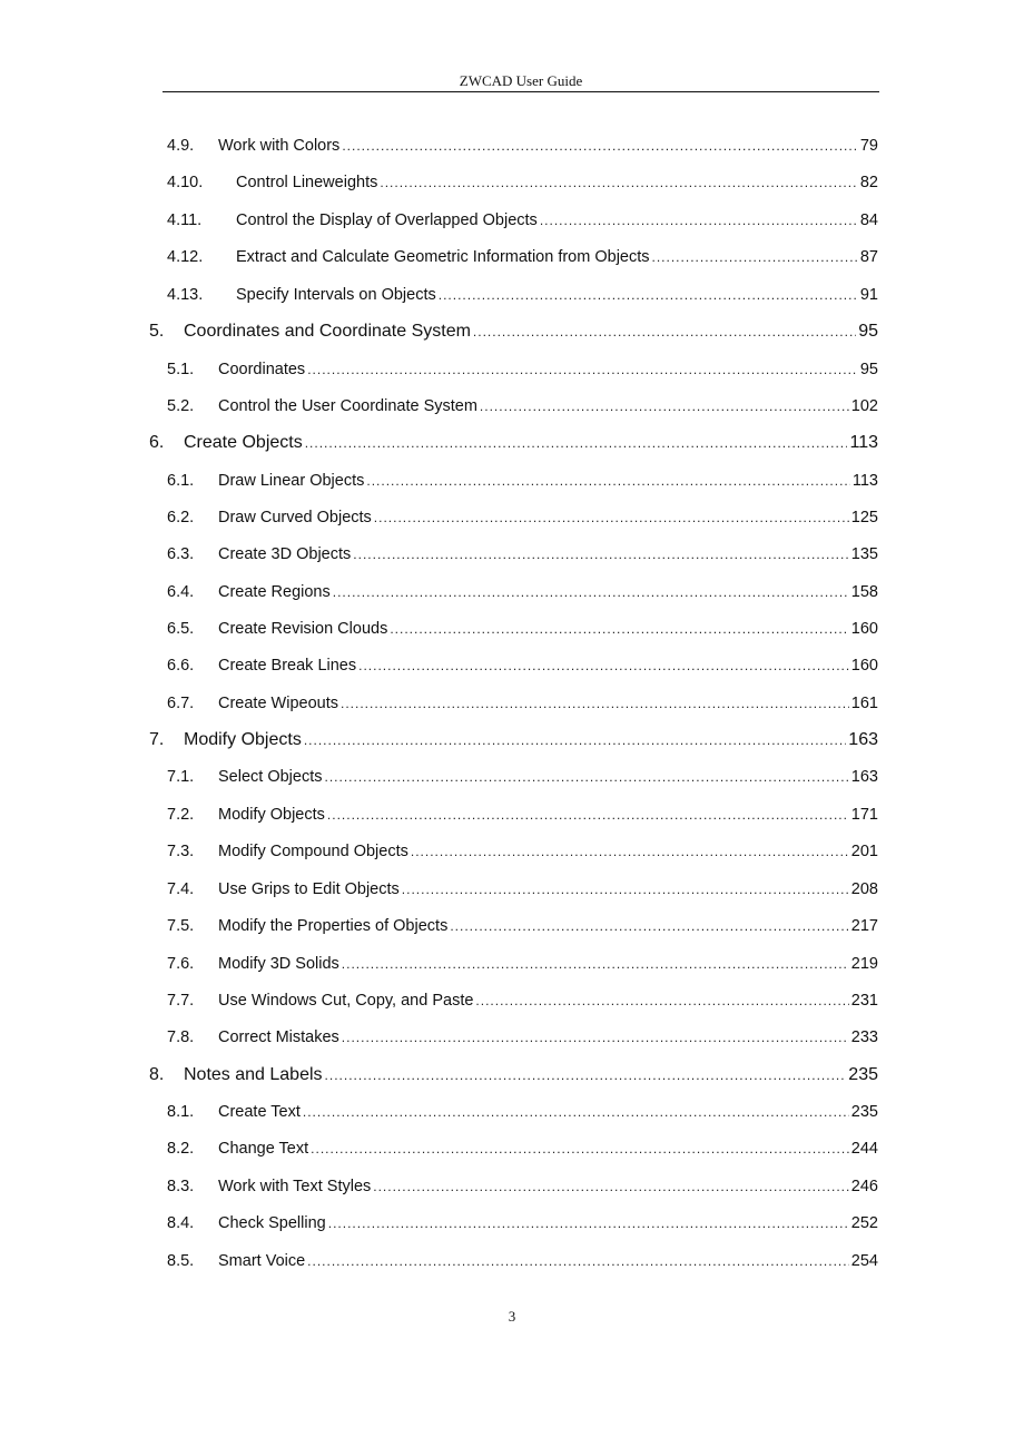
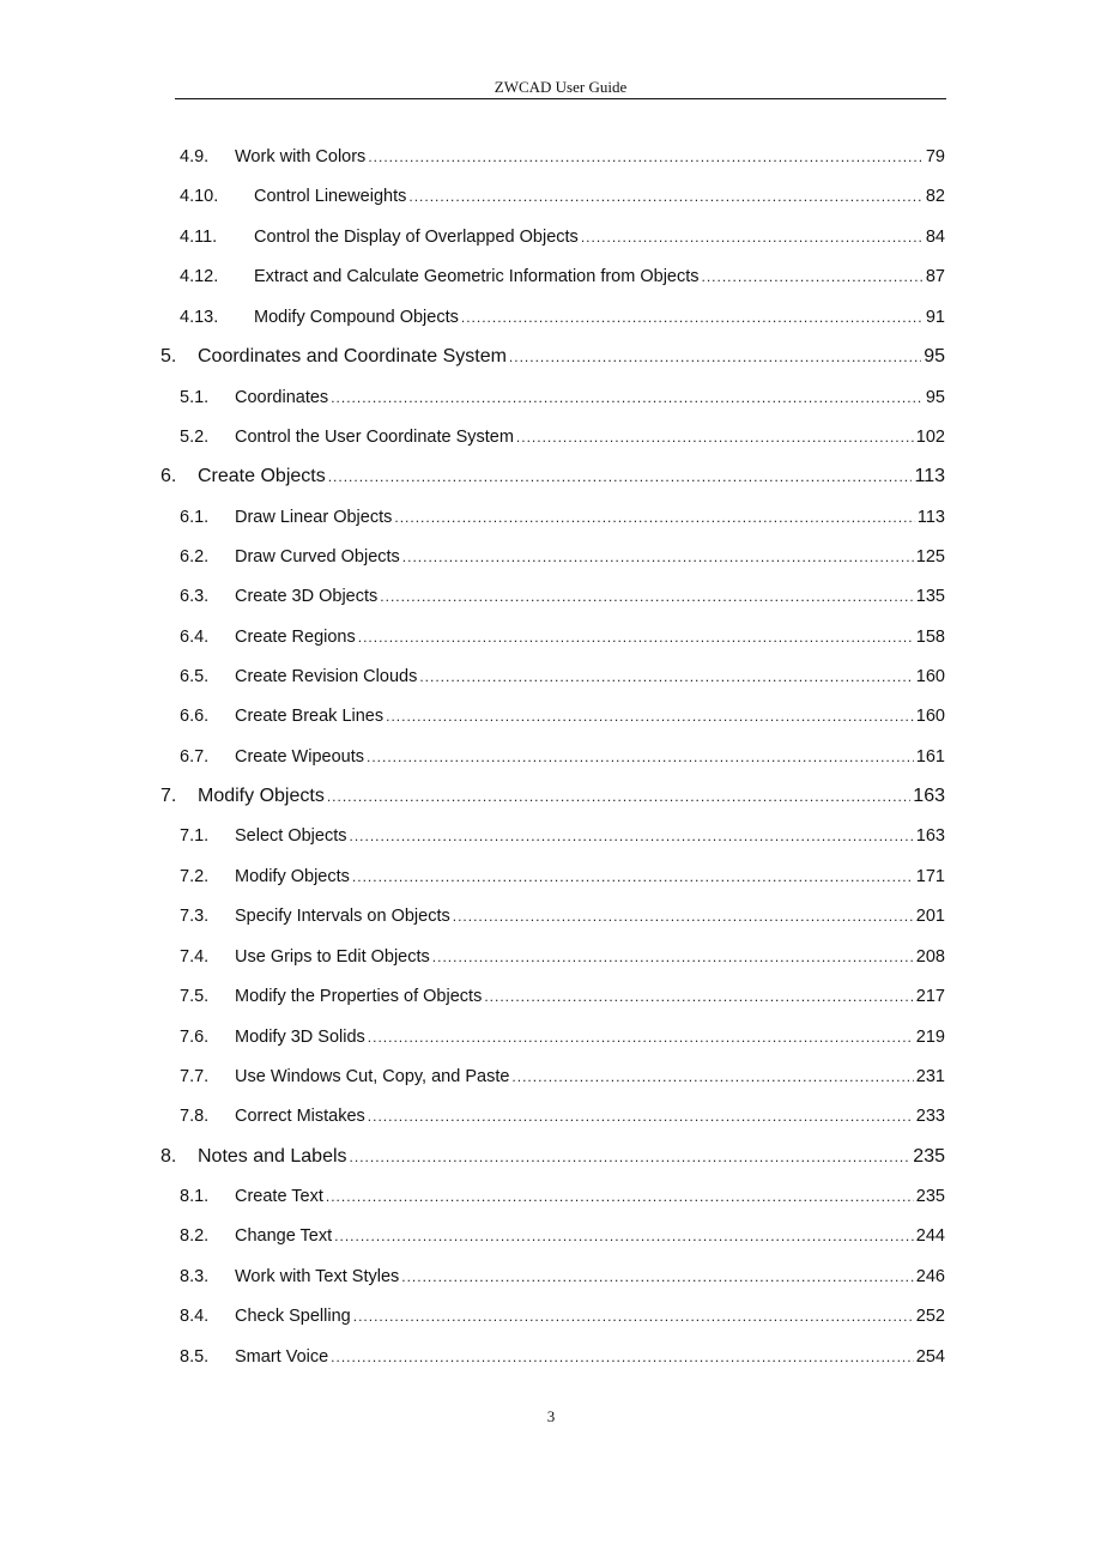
  ZWCAD User Guide
  4.9.
  Work with Colors
  79
  4.10.
  Control Lineweights
  82
  4.11.
  Control the Display of Overlapped Objects
  84
  4.12.
  Extract and Calculate Geometric Information from Objects
  87
  4.13.
- Specify Intervals on Objects
+ Modify Compound Objects
  91
  5.
  Coordinates and Coordinate System
  95
  5.1.
  Coordinates
  95
  5.2.
  Control the User Coordinate System
  102
  6.
  Create Objects
  113
  6.1.
  Draw Linear Objects
  113
  6.2.
  Draw Curved Objects
  125
  6.3.
  Create 3D Objects
  135
  6.4.
  Create Regions
  158
  6.5.
  Create Revision Clouds
  160
  6.6.
  Create Break Lines
  160
  6.7.
  Create Wipeouts
  161
  7.
  Modify Objects
  163
  7.1.
  Select Objects
  163
  7.2.
  Modify Objects
  171
  7.3.
- Modify Compound Objects
+ Specify Intervals on Objects
  201
  7.4.
  Use Grips to Edit Objects
  208
  7.5.
  Modify the Properties of Objects
  217
  7.6.
  Modify 3D Solids
  219
  7.7.
  Use Windows Cut, Copy, and Paste
  231
  7.8.
  Correct Mistakes
  233
  8.
  Notes and Labels
  235
  8.1.
  Create Text
  235
  8.2.
  Change Text
  244
  8.3.
  Work with Text Styles
  246
  8.4.
  Check Spelling
  252
  8.5.
  Smart Voice
  254
  3
